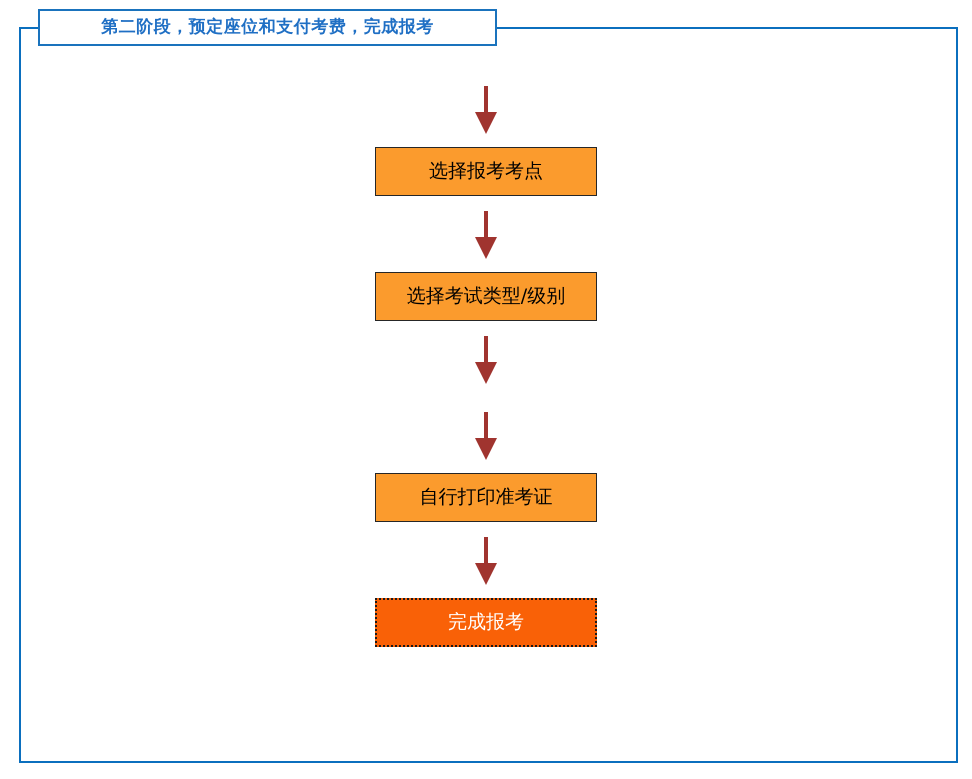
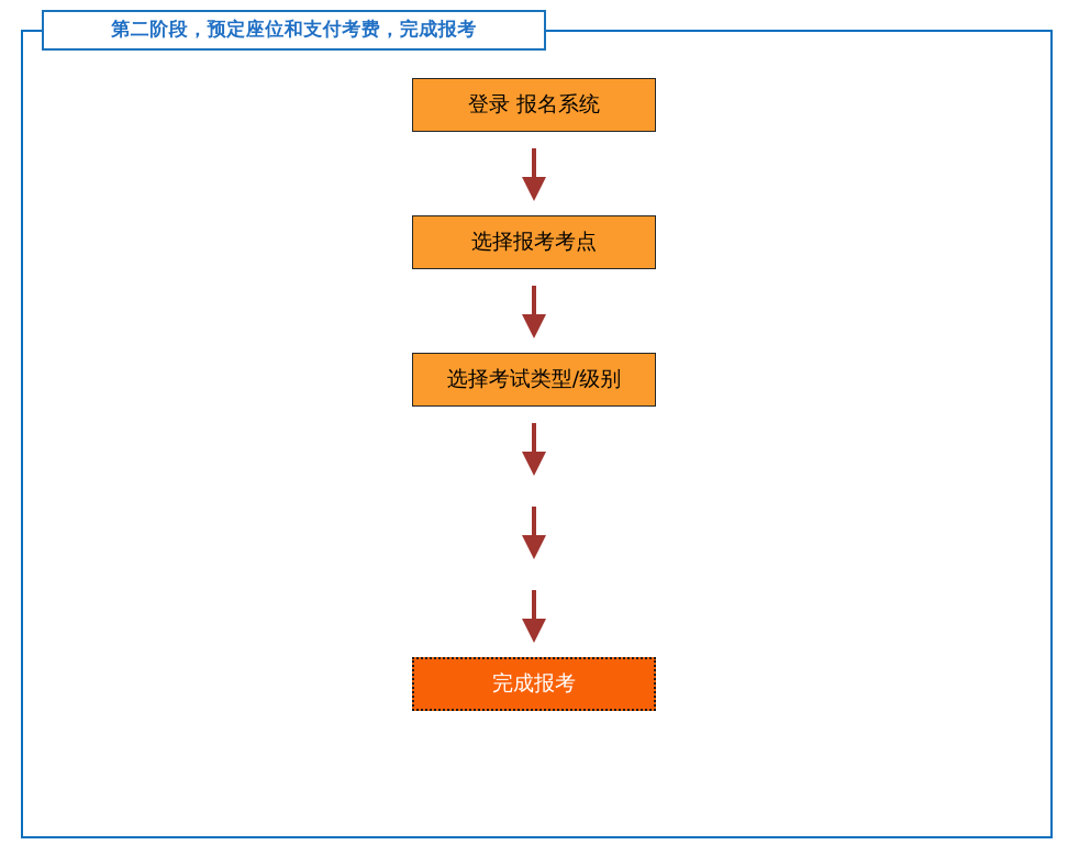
  第二阶段，预定座位和支付考费，完成报考
+ 登录 报名系统
  选择报考考点
  选择考试类型/级别
- 自行打印准考证
  完成报考
